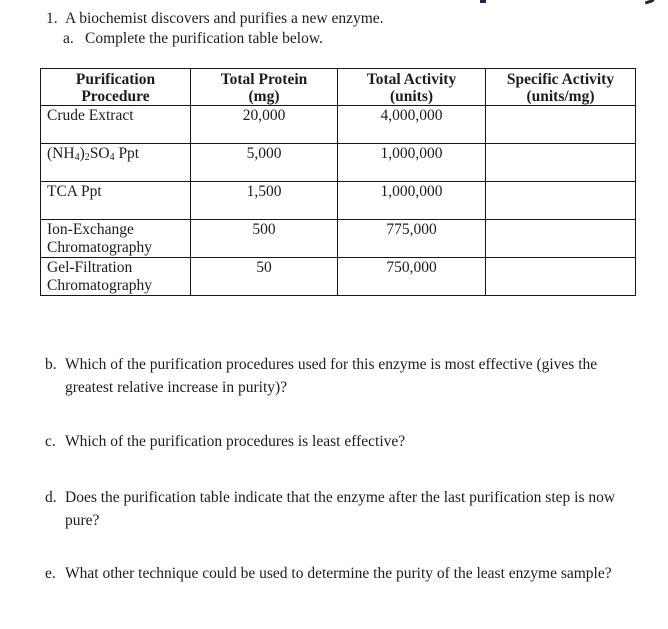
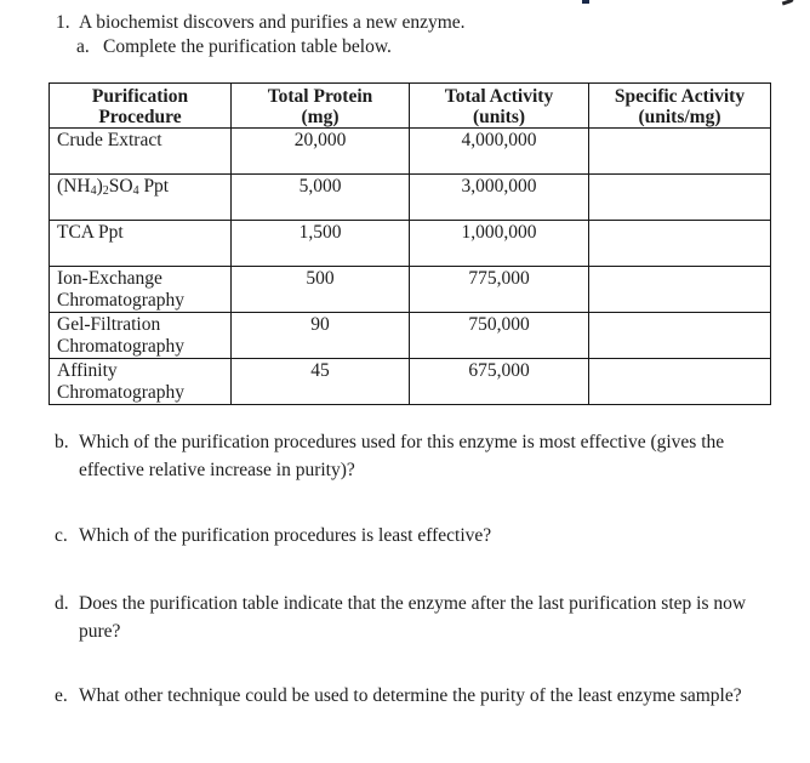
  1.
  A biochemist discovers and purifies a new enzyme.
  a.
  Complete the purification table below.
  Purification Procedure	Total Protein (mg)	Total Activity (units)	Specific Activity (units/mg)
  Crude Extract	20,000	4,000,000
- (NH4)2SO4 Ppt	5,000	1,000,000
+ (NH4)2SO4 Ppt	5,000	3,000,000
  TCA Ppt	1,500	1,000,000
  Ion-Exchange Chromatography	500	775,000
- Gel-Filtration Chromatography	50	750,000
+ Gel-Filtration Chromatography	90	750,000
+ Affinity Chromatography	45	675,000
  b.
- Which of the purification procedures used for this enzyme is most effective (gives the greatest relative increase in purity)?
+ Which of the purification procedures used for this enzyme is most effective (gives the effective relative increase in purity)?
  c.
  Which of the purification procedures is least effective?
  d.
  Does the purification table indicate that the enzyme after the last purification step is now pure?
  e.
  What other technique could be used to determine the purity of the least enzyme sample?
